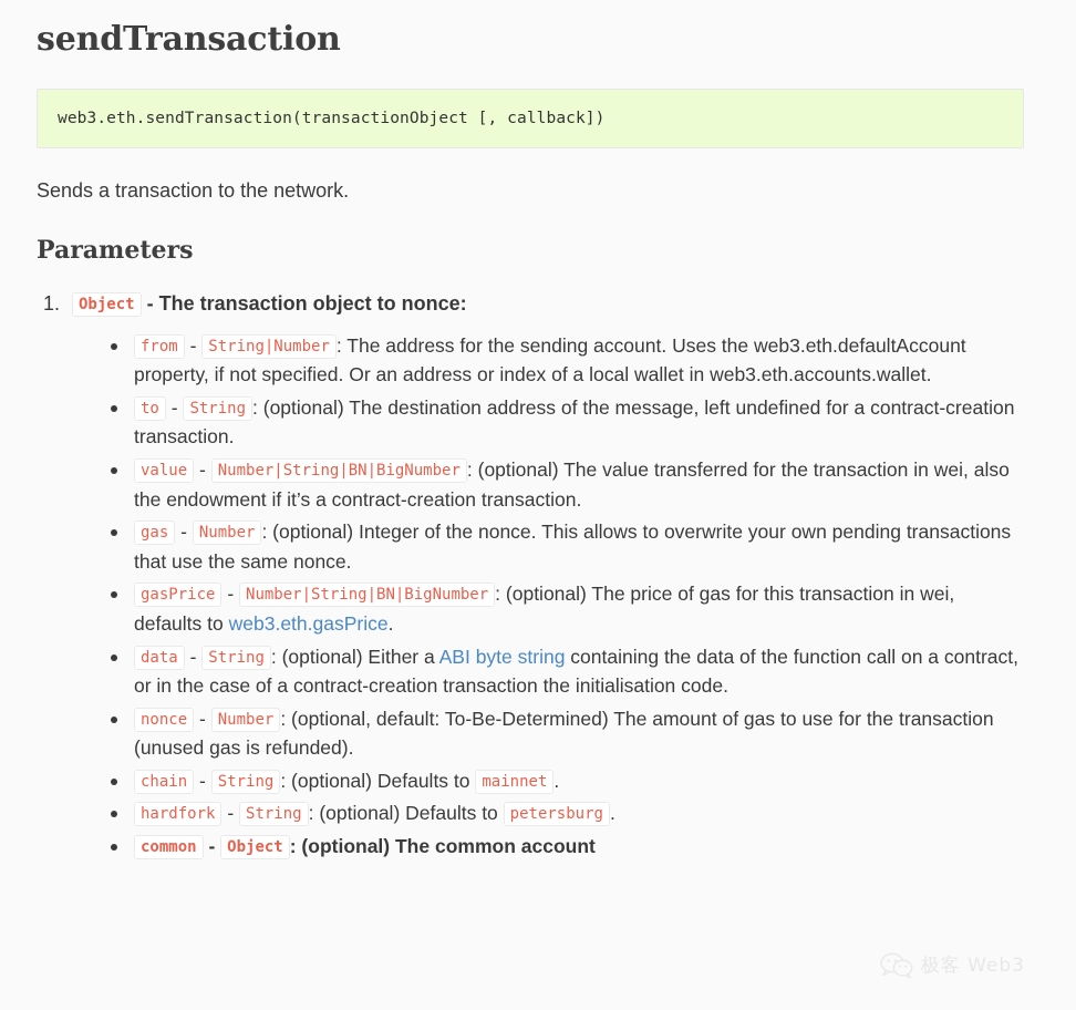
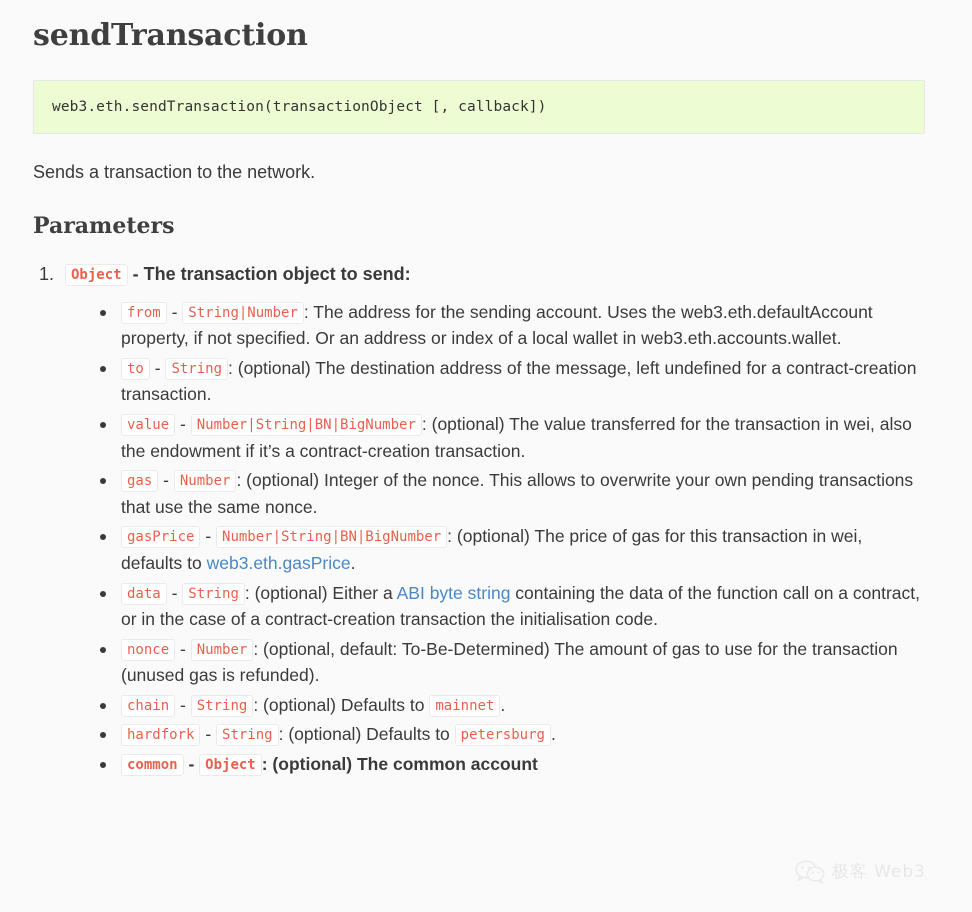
  sendTransaction
  web3.eth.sendTransaction(transactionObject [, callback])
  Sends a transaction to the network.
  Parameters
- Object - The transaction object to nonce:
+ Object - The transaction object to send:
  from - String|Number : The address for the sending account. Uses the web3.eth.defaultAccount property, if not specified. Or an address or index of a local wallet in web3.eth.accounts.wallet.
  to - String : (optional) The destination address of the message, left undefined for a contract-creation transaction.
  value - Number|String|BN|BigNumber : (optional) The value transferred for the transaction in wei, also the endowment if it’s a contract-creation transaction.
  gas - Number : (optional) Integer of the nonce. This allows to overwrite your own pending transactions that use the same nonce.
  gasPrice - Number|String|BN|BigNumber : (optional) The price of gas for this transaction in wei, defaults to web3.eth.gasPrice.
  data - String : (optional) Either a ABI byte string containing the data of the function call on a contract, or in the case of a contract-creation transaction the initialisation code.
  nonce - Number : (optional, default: To-Be-Determined) The amount of gas to use for the transaction (unused gas is refunded).
  chain - String : (optional) Defaults to mainnet .
  hardfork - String : (optional) Defaults to petersburg .
  common - Object : (optional) The common account
